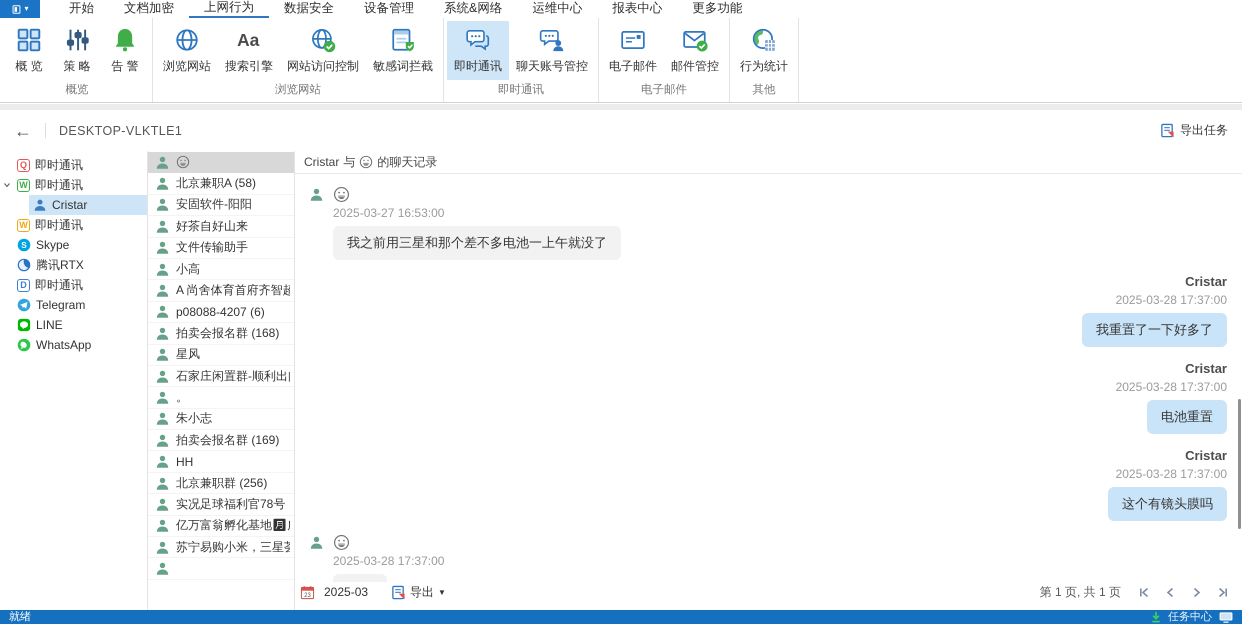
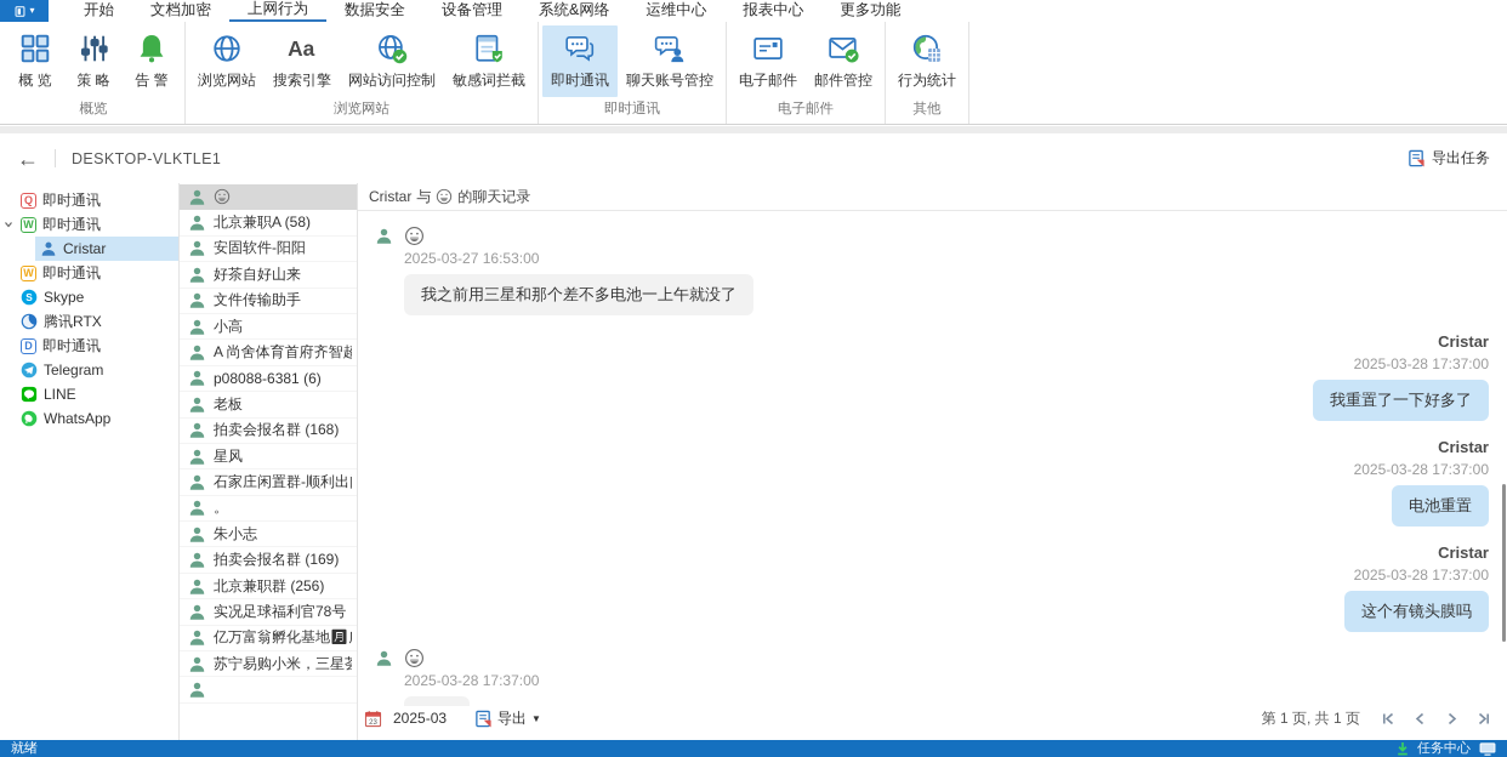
  ▾
  开始
  文档加密
  上网行为
  数据安全
  设备管理
  系统&网络
  运维中心
  报表中心
  更多功能
  概 览
  策 略
  告 警
  概览
  浏览网站
  Aa
  搜索引擎
  网站访问控制
  敏感词拦截
  浏览网站
  即时通讯
  聊天账号管控
  即时通讯
  电子邮件
  邮件管控
  电子邮件
  行为统计
  其他
  ←
  DESKTOP-VLKTLE1
  导出任务
  Q
  即时通讯
  W
  即时通讯
  Cristar
  W
  即时通讯
  S
  Skype
  腾讯RTX
  D
  即时通讯
  Telegram
  LINE
  WhatsApp
  北京兼职A (58)
  安固软件-阳阳
  好茶自好山来
  文件传输助手
  小高
  A 尚舍体育首府齐智超
- p08088-4207 (6)
+ p08088-6381 (6)
+ 老板
  拍卖会报名群 (168)
  星风
  。
  朱小志
  拍卖会报名群 (169)
- HH
  北京兼职群 (256)
  实况足球福利官78号
  Cristar
  与
  的聊天记录
  2025-03-27 16:53:00
  我之前用三星和那个差不多电池一上午就没了
  Cristar
  2025-03-28 17:37:00
  我重置了一下好多了
  Cristar
  2025-03-28 17:37:00
  电池重置
  Cristar
  2025-03-28 17:37:00
  这个有镜头膜吗
  2025-03-28 17:37:00
  2025-03
  导出
  ▼
  第 1 页, 共 1 页
  就绪
  任务中心
